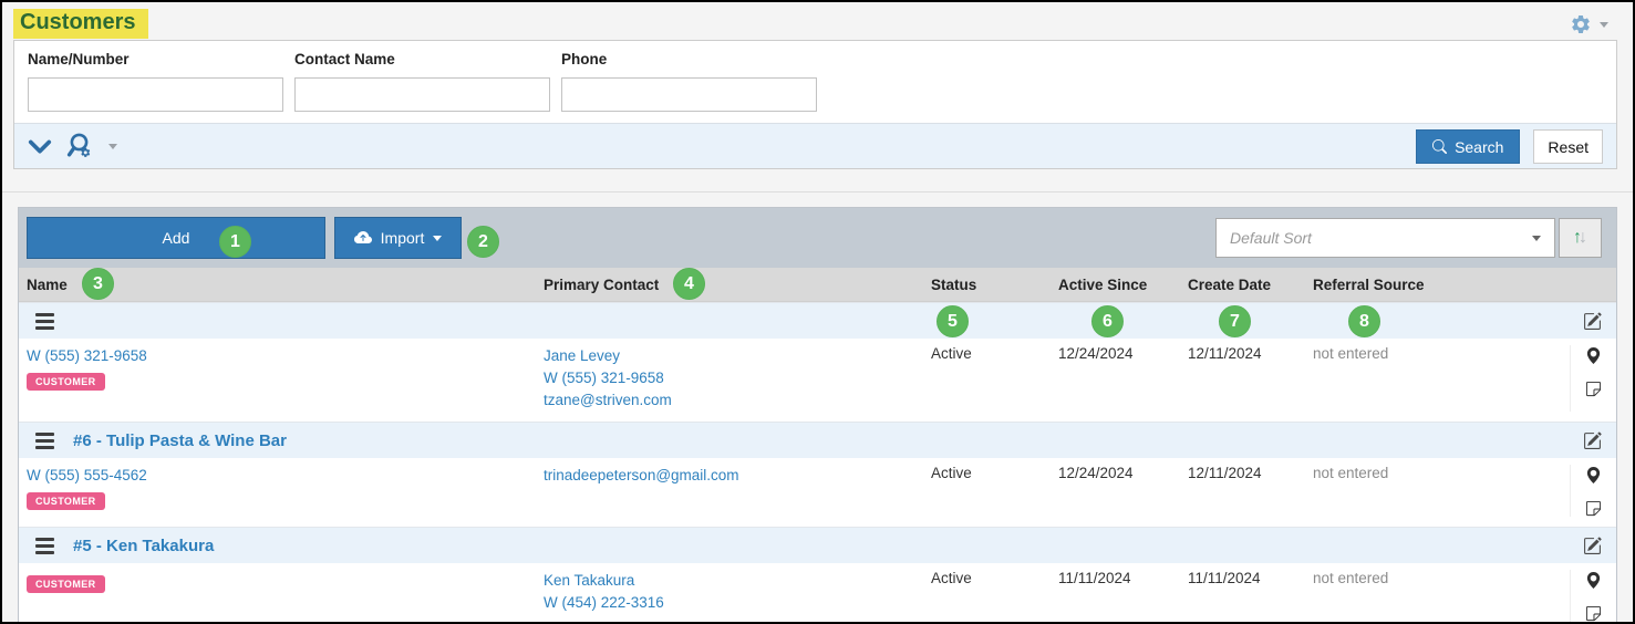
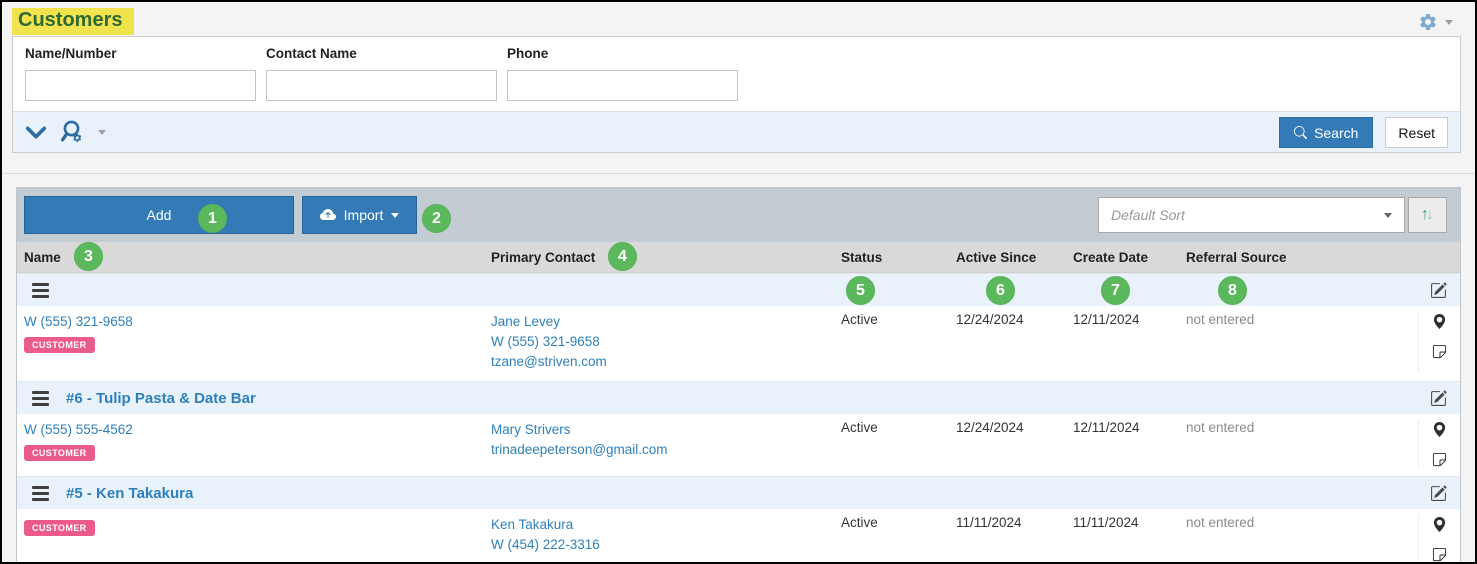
  Customers
  Name/Number
  Contact Name
  Phone
  Search
  Reset
  Add
  Import
  Default Sort
  ↑↓
  Name
  Primary Contact
  Status
  Active Since
  Create Date
  Referral Source
  W (555) 321-9658
  CUSTOMER
  Jane Levey
  W (555) 321-9658
  tzane@striven.com
  Active
  12/24/2024
  12/11/2024
  not entered
- #6 - Tulip Pasta & Wine Bar
+ #6 - Tulip Pasta & Date Bar
  W (555) 555-4562
  CUSTOMER
+ Mary Strivers
  trinadeepeterson@gmail.com
  Active
  12/24/2024
  12/11/2024
  not entered
  #5 - Ken Takakura
  CUSTOMER
  Ken Takakura
  W (454) 222-3316
  Active
  11/11/2024
  11/11/2024
  not entered
  1
  2
  3
  4
  5
  6
  7
  8
